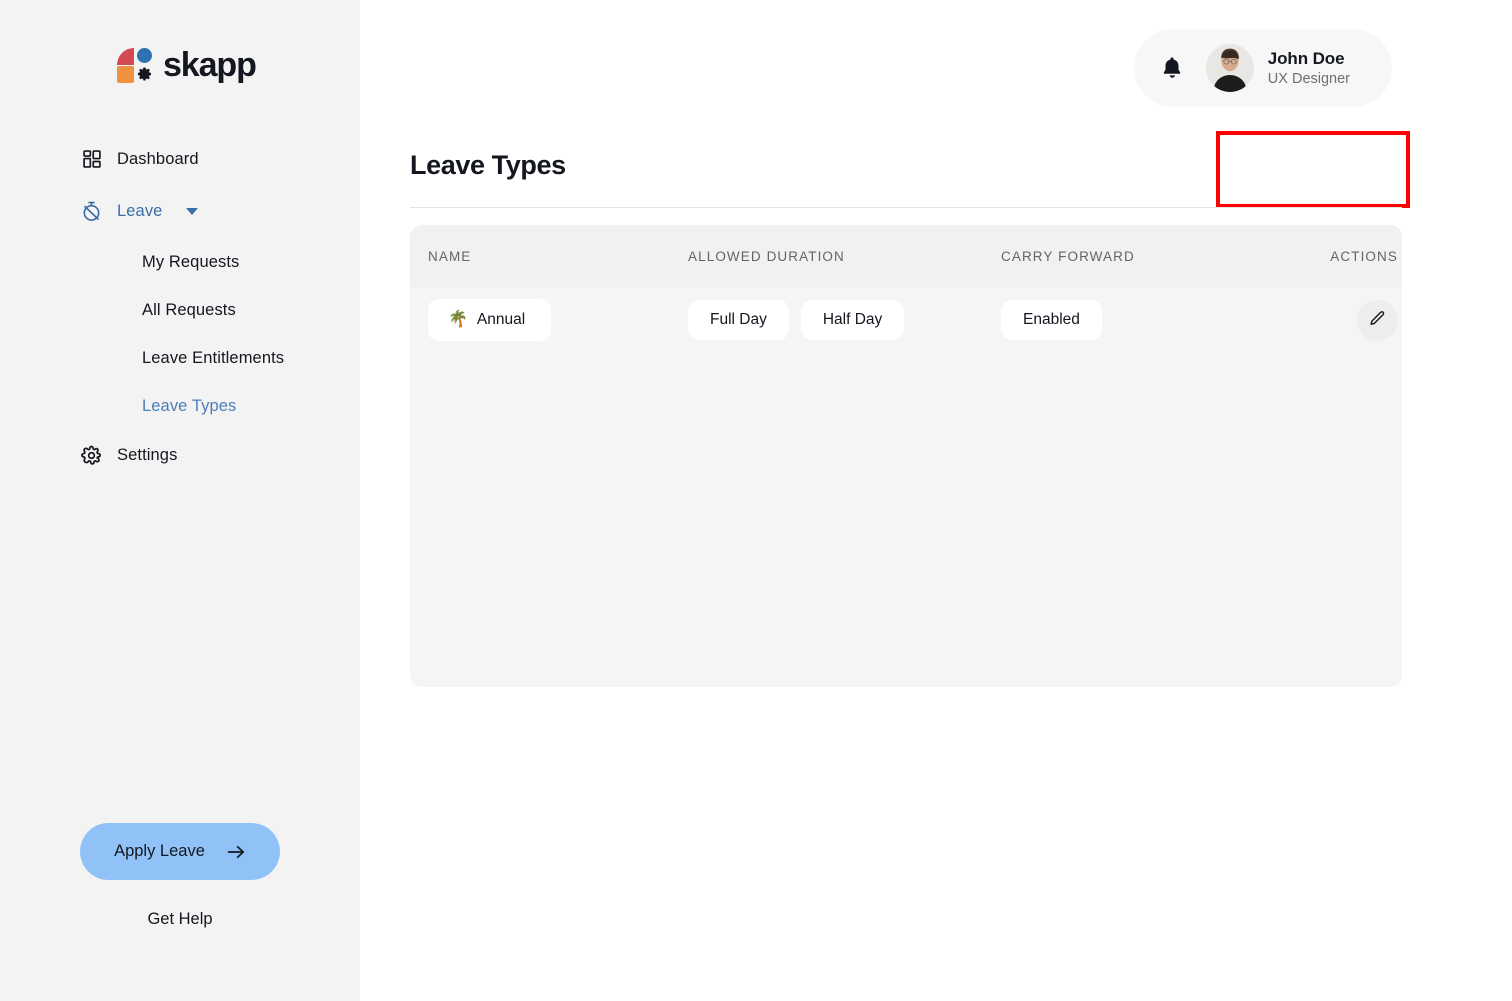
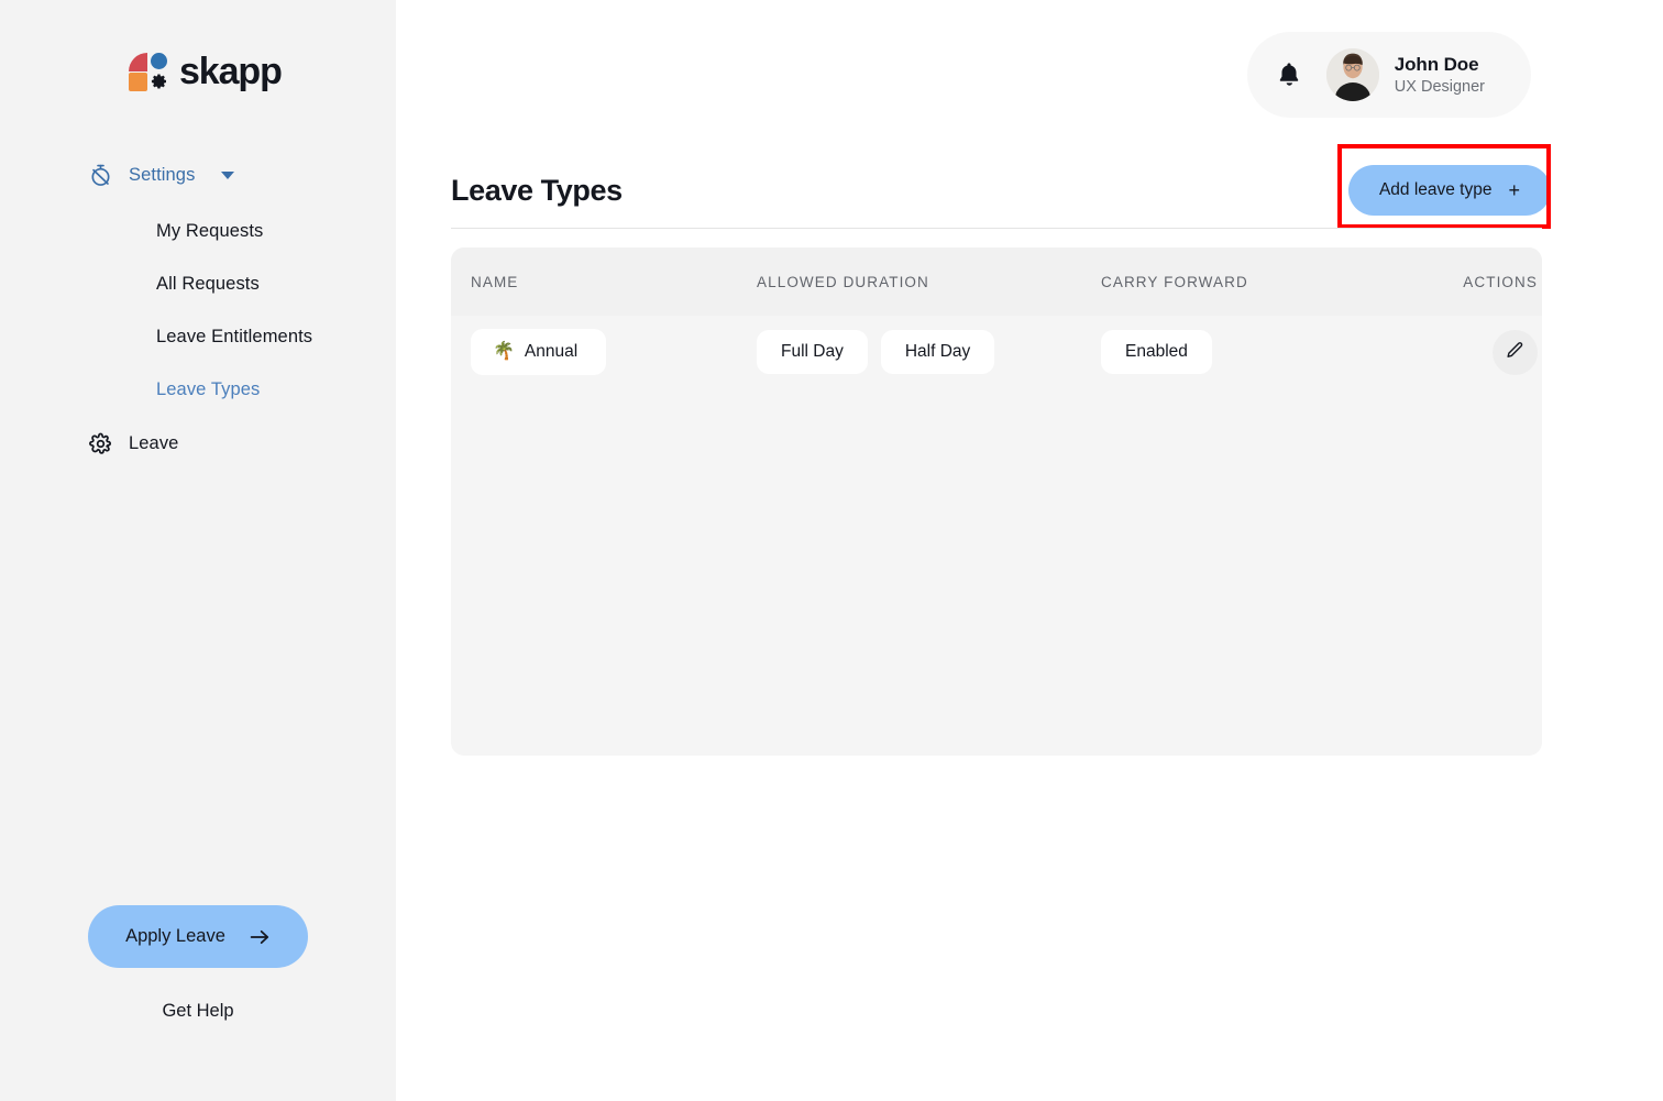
  skapp
- Dashboard
- Leave
+ Settings
  My Requests
  All Requests
  Leave Entitlements
  Leave Types
- Settings
+ Leave
  Apply Leave
  Get Help
  John Doe
  UX Designer
  Leave Types
+ Add leave type
+ +
  NAME
  ALLOWED DURATION
  CARRY FORWARD
  ACTIONS
  🌴
  Annual
  Full Day
  Half Day
  Enabled
